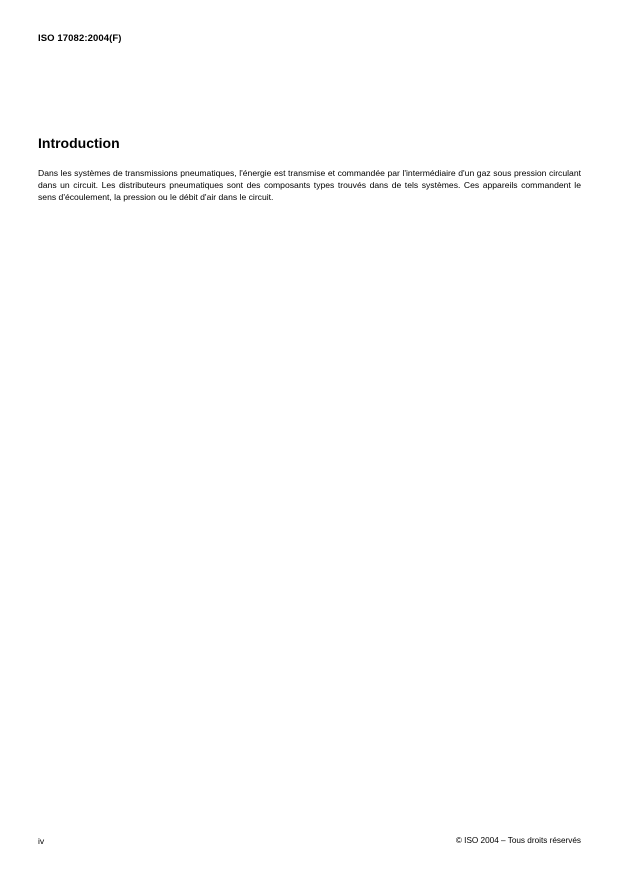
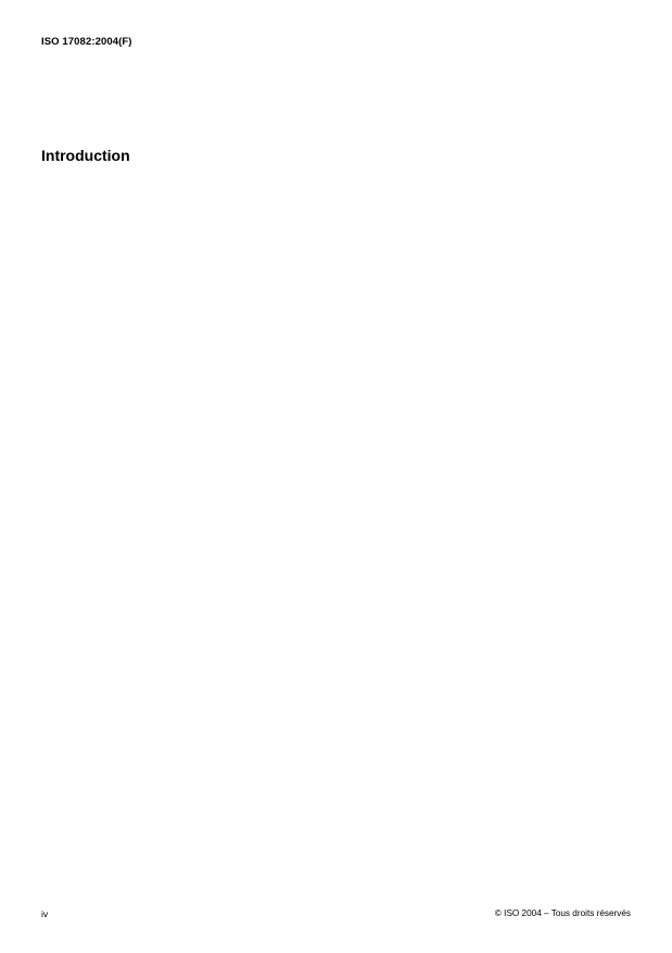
  ISO 17082:2004(F)
  Introduction
- Dans les systèmes de transmissions pneumatiques, l'énergie est transmise et commandée par l'intermédiaire d'un gaz sous pression circulant dans un circuit. Les distributeurs pneumatiques sont des composants types trouvés dans de tels systèmes. Ces appareils commandent le sens d'écoulement, la pression ou le débit d'air dans le circuit.
  iv
  © ISO 2004 – Tous droits réservés
